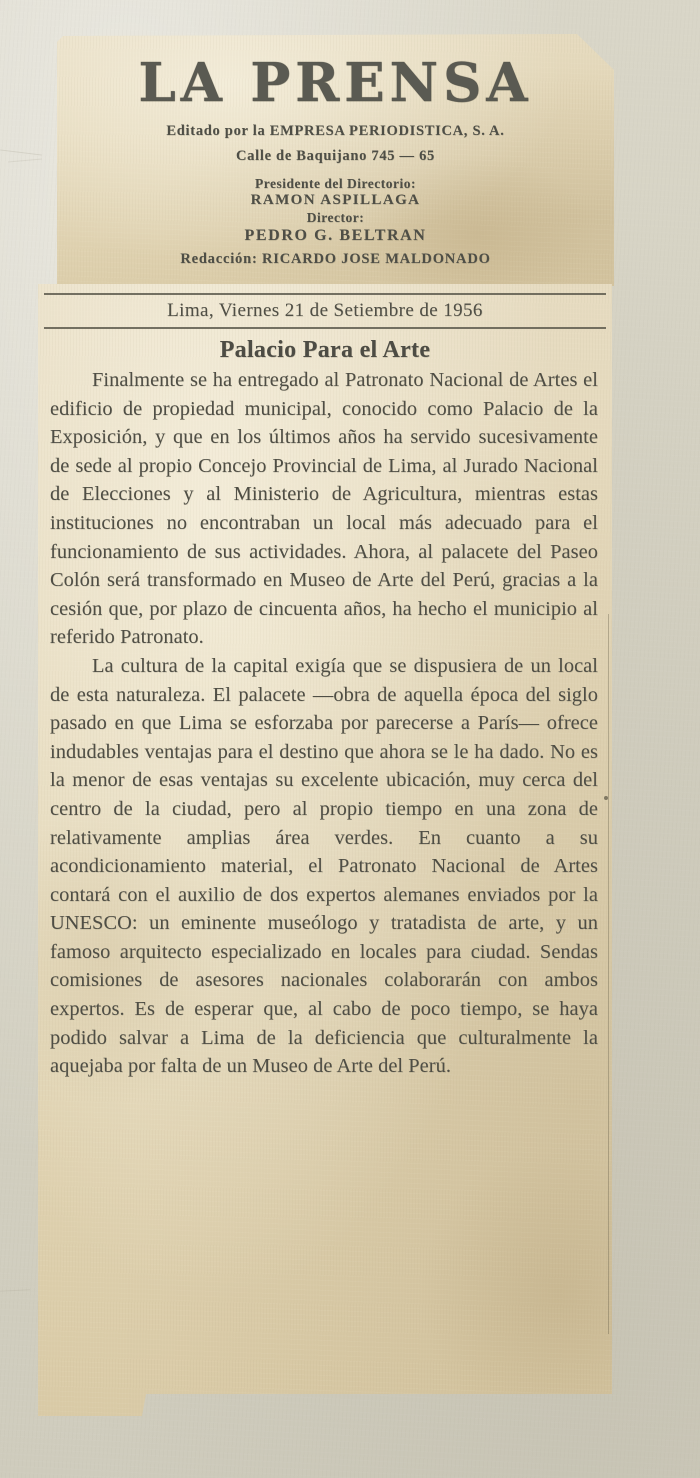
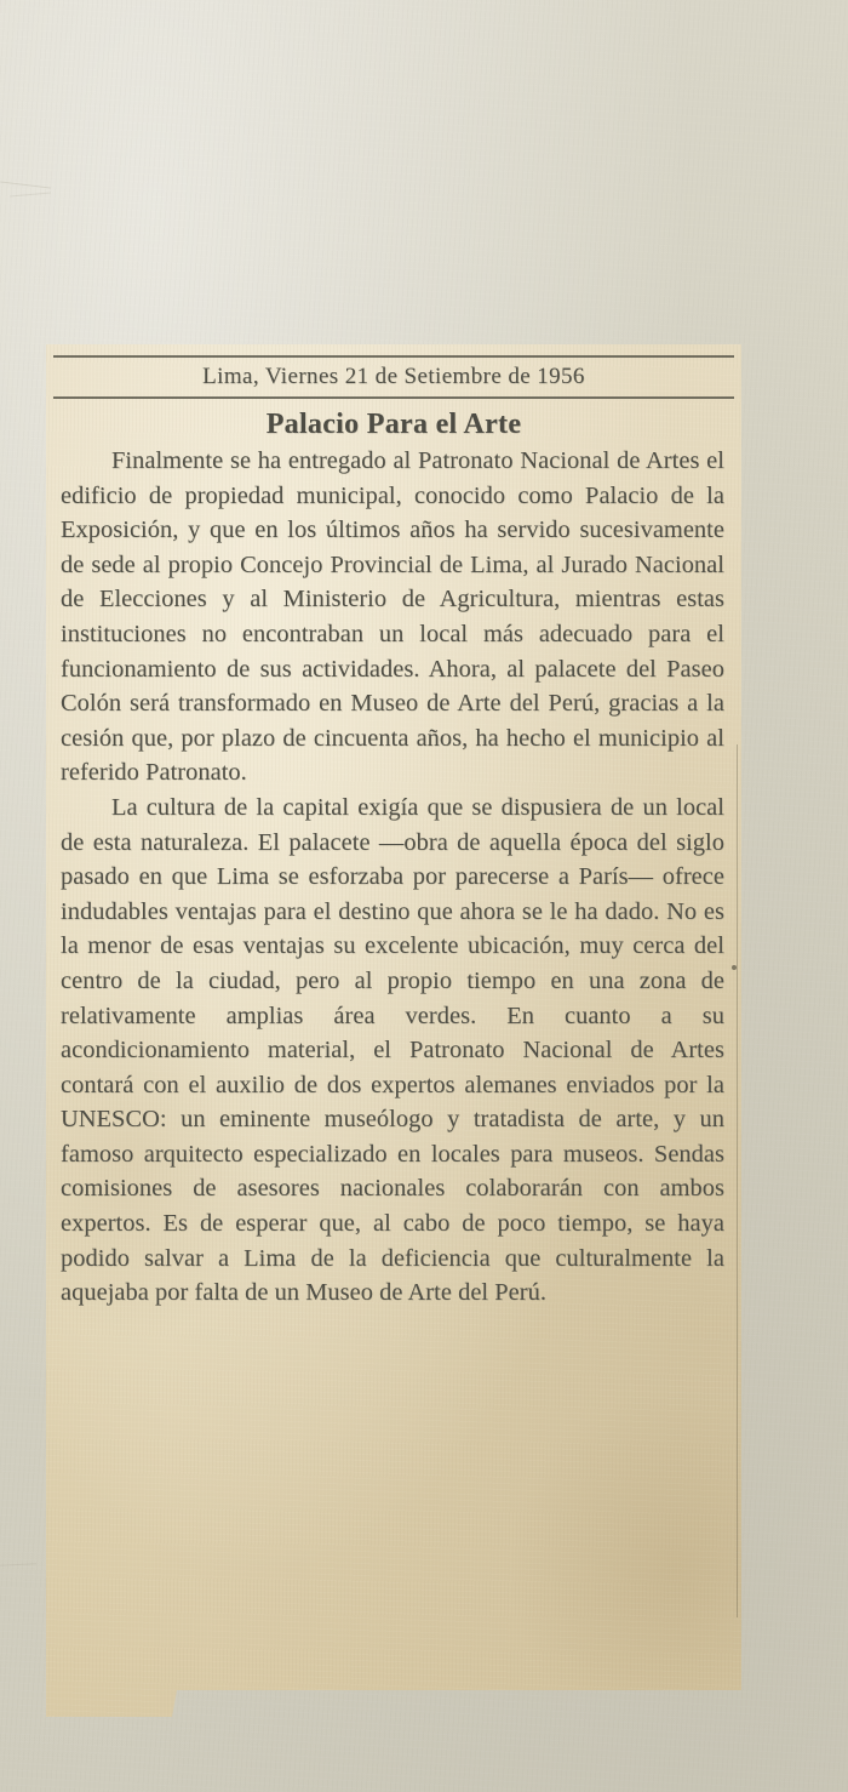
- LA PRENSA
- Editado por la EMPRESA PERIODISTICA, S. A.
- Calle de Baquijano 745 — 65
- Presidente del Directorio:
- RAMON ASPILLAGA
- Director:
- PEDRO G. BELTRAN
- Redacción: RICARDO JOSE MALDONADO
  Lima, Viernes 21 de Setiembre de 1956
  Palacio Para el Arte
  Finalmente se ha entregado al Patronato Nacional de Artes el edificio de propiedad municipal, conocido como Palacio de la Exposición, y que en los últimos años ha servido sucesivamente de sede al propio Concejo Provincial de Lima, al Jurado Nacional de Elecciones y al Ministerio de Agricultura, mientras estas instituciones no encontraban un local más adecuado para el funcionamiento de sus actividades. Ahora, al palacete del Paseo Colón será transformado en Museo de Arte del Perú, gracias a la cesión que, por plazo de cincuenta años, ha hecho el municipio al referido Patronato.
- La cultura de la capital exigía que se dispusiera de un local de esta naturaleza. El palacete —obra de aquella época del siglo pasado en que Lima se esforzaba por parecerse a París— ofrece indudables ventajas para el destino que ahora se le ha dado. No es la menor de esas ventajas su excelente ubicación, muy cerca del centro de la ciudad, pero al propio tiempo en una zona de relativamente amplias área verdes. En cuanto a su acondicionamiento material, el Patronato Nacional de Artes contará con el auxilio de dos expertos alemanes enviados por la UNESCO: un eminente museólogo y tratadista de arte, y un famoso arquitecto especializado en locales para ciudad. Sendas comisiones de asesores nacionales colaborarán con ambos expertos. Es de esperar que, al cabo de poco tiempo, se haya podido salvar a Lima de la deficiencia que culturalmente la aquejaba por falta de un Museo de Arte del Perú.
+ La cultura de la capital exigía que se dispusiera de un local de esta naturaleza. El palacete —obra de aquella época del siglo pasado en que Lima se esforzaba por parecerse a París— ofrece indudables ventajas para el destino que ahora se le ha dado. No es la menor de esas ventajas su excelente ubicación, muy cerca del centro de la ciudad, pero al propio tiempo en una zona de relativamente amplias área verdes. En cuanto a su acondicionamiento material, el Patronato Nacional de Artes contará con el auxilio de dos expertos alemanes enviados por la UNESCO: un eminente museólogo y tratadista de arte, y un famoso arquitecto especializado en locales para museos. Sendas comisiones de asesores nacionales colaborarán con ambos expertos. Es de esperar que, al cabo de poco tiempo, se haya podido salvar a Lima de la deficiencia que culturalmente la aquejaba por falta de un Museo de Arte del Perú.
